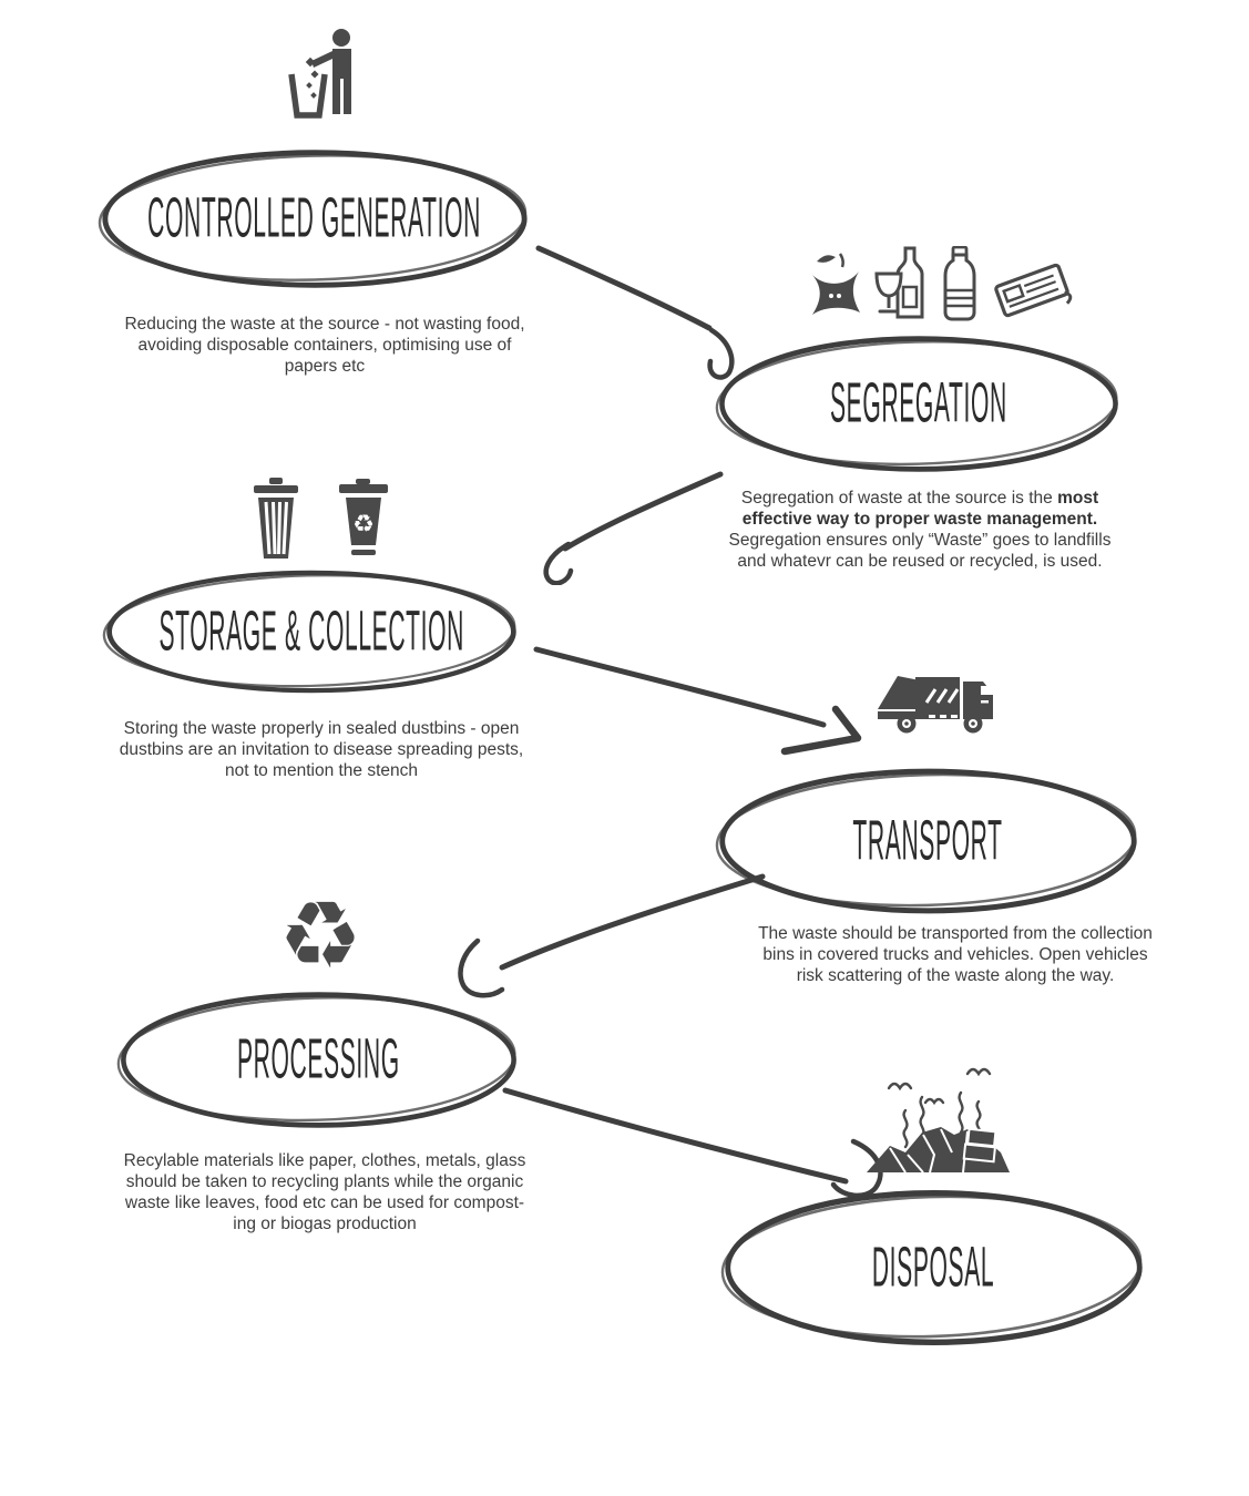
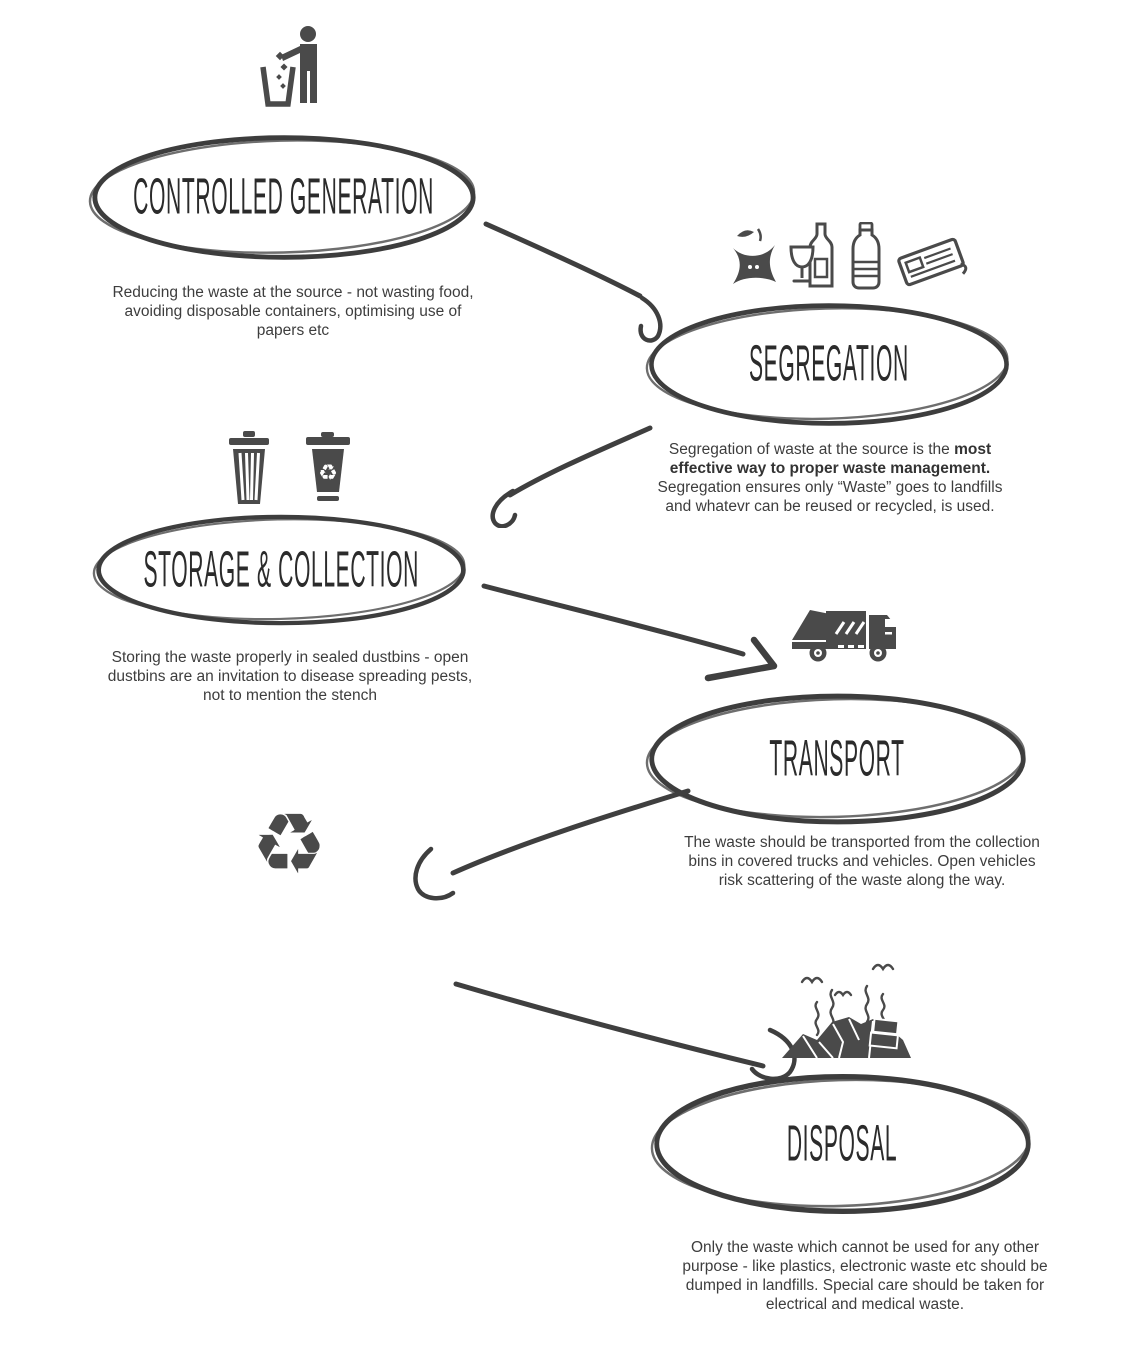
  CONTROLLED GENERATION
  Reducing the waste at the source - not wasting food,
  avoiding disposable containers, optimising use of
  papers etc
  SEGREGATION
  Segregation of waste at the source is the most
  effective way to proper waste management.
  Segregation ensures only “Waste” goes to landfills
  and whatevr can be reused or recycled, is used.
  ♻
  STORAGE & COLLECTION
  Storing the waste properly in sealed dustbins - open
  dustbins are an invitation to disease spreading pests,
  not to mention the stench
  TRANSPORT
  The waste should be transported from the collection
  bins in covered trucks and vehicles. Open vehicles
  risk scattering of the waste along the way.
  ♻
- PROCESSING
- Recylable materials like paper, clothes, metals, glass
- should be taken to recycling plants while the organic
- waste like leaves, food etc can be used for compost-
- ing or biogas production
  DISPOSAL
+ Only the waste which cannot be used for any other
+ purpose - like plastics, electronic waste etc should be
+ dumped in landfills. Special care should be taken for
+ electrical and medical waste.
